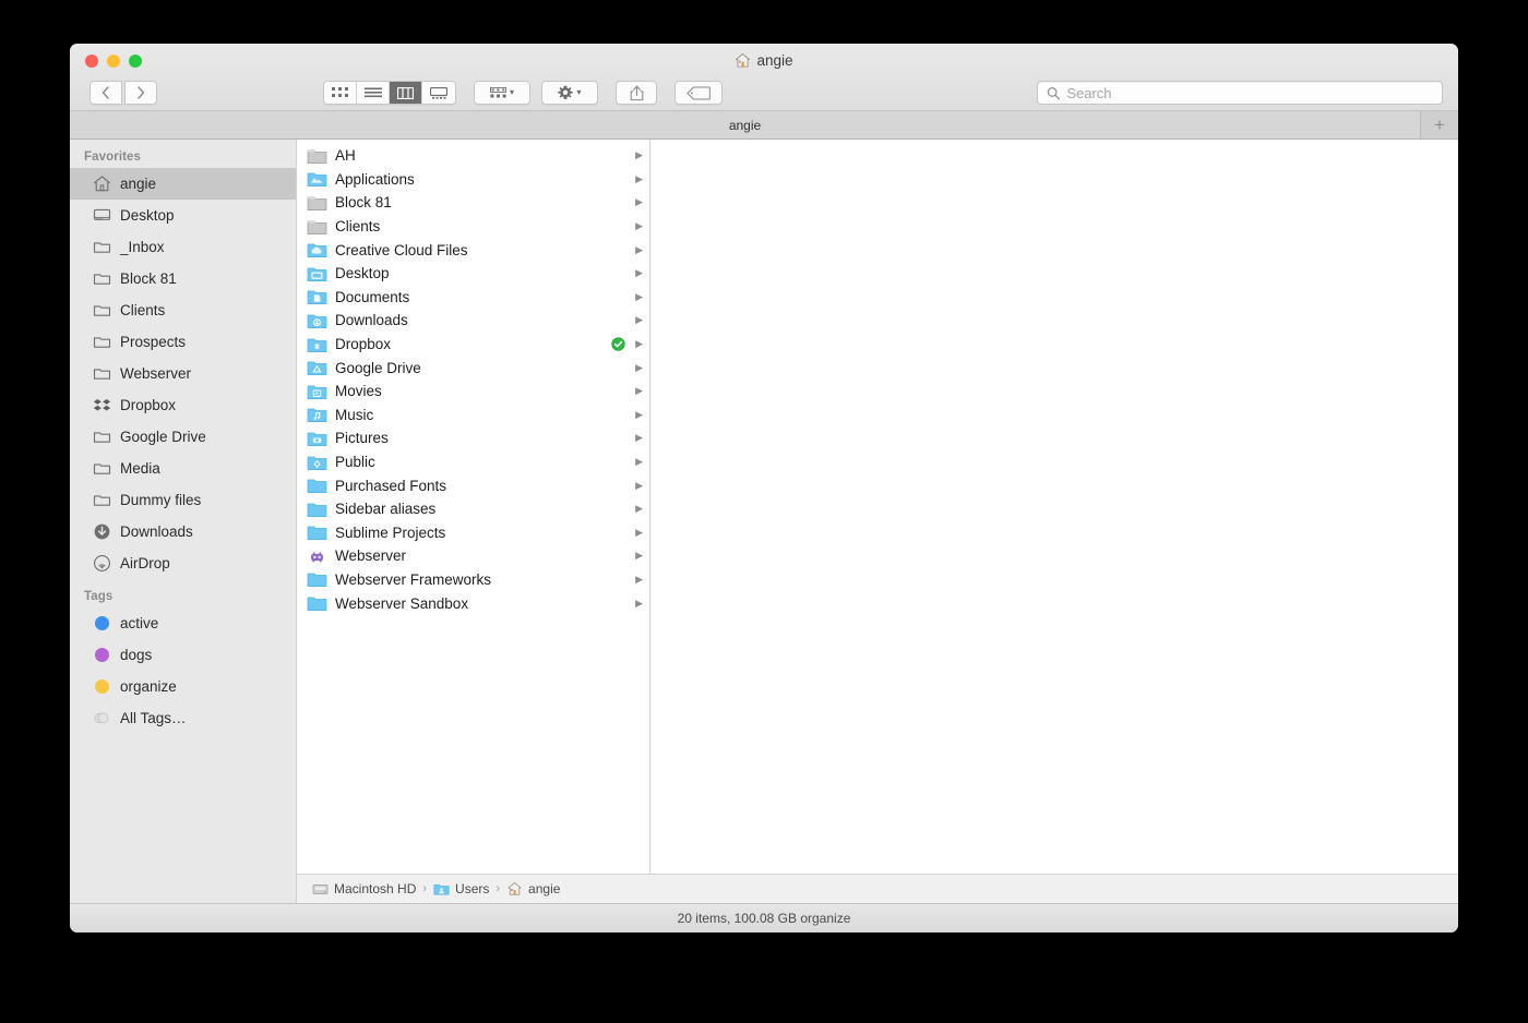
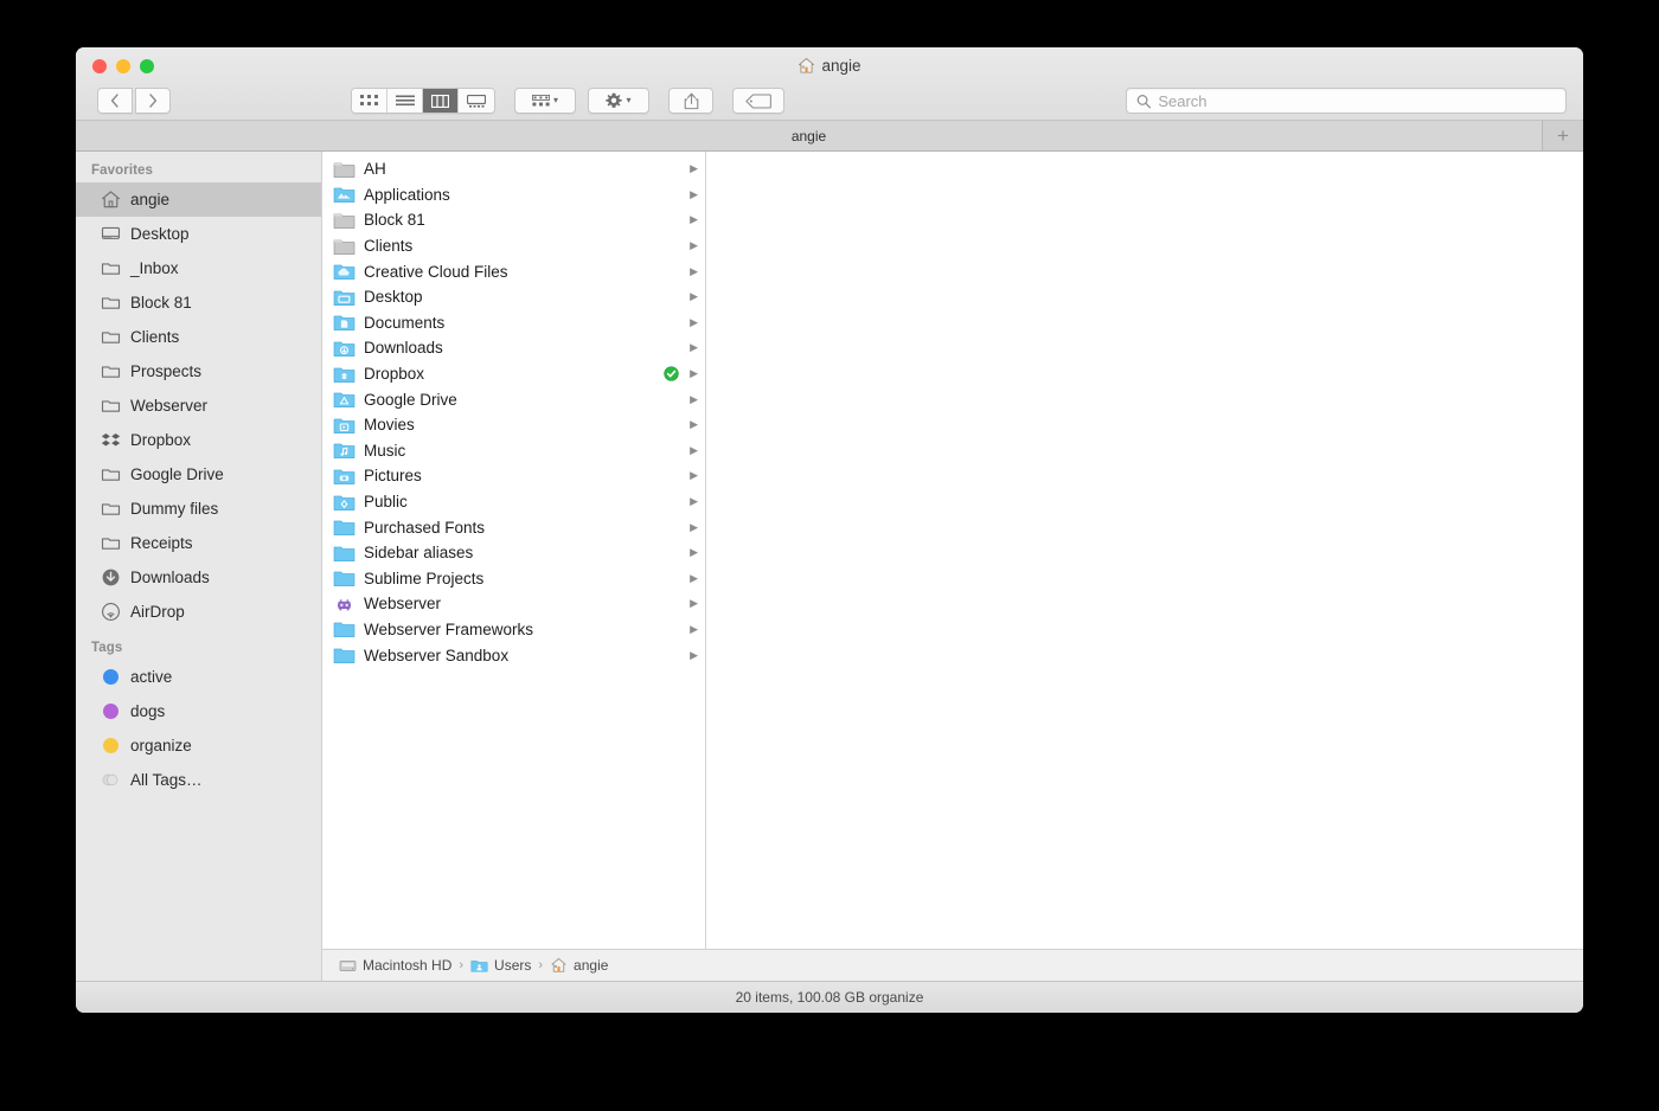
  angie
  ▾
  ▾
  Search
  angie
  +
  Favorites
  angie
  Desktop
  _Inbox
  Block 81
  Clients
  Prospects
  Webserver
  Dropbox
  Google Drive
- Media
  Dummy files
+ Receipts
  Downloads
  AirDrop
  Tags
  active
  dogs
  organize
  All Tags…
  AH
  ▶
  Applications
  ▶
  Block 81
  ▶
  Clients
  ▶
  Creative Cloud Files
  ▶
  Desktop
  ▶
  Documents
  ▶
  Downloads
  ▶
  Dropbox
  ▶
  Google Drive
  ▶
  Movies
  ▶
  Music
  ▶
  Pictures
  ▶
  Public
  ▶
  Purchased Fonts
  ▶
  Sidebar aliases
  ▶
  Sublime Projects
  ▶
  Webserver
  ▶
  Webserver Frameworks
  ▶
  Webserver Sandbox
  ▶
  Macintosh HD
  ›
  Users
  ›
  angie
  20 items, 100.08 GB organize
